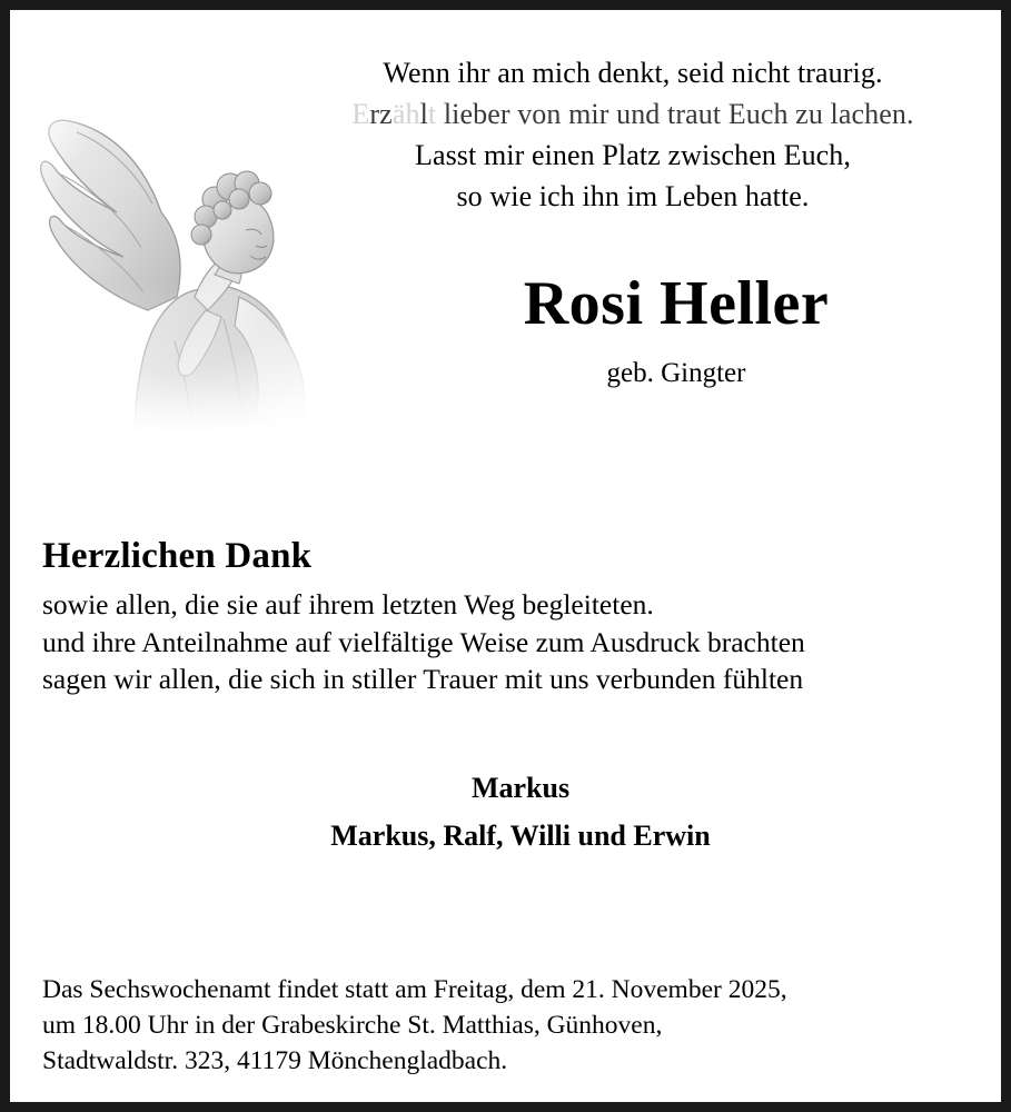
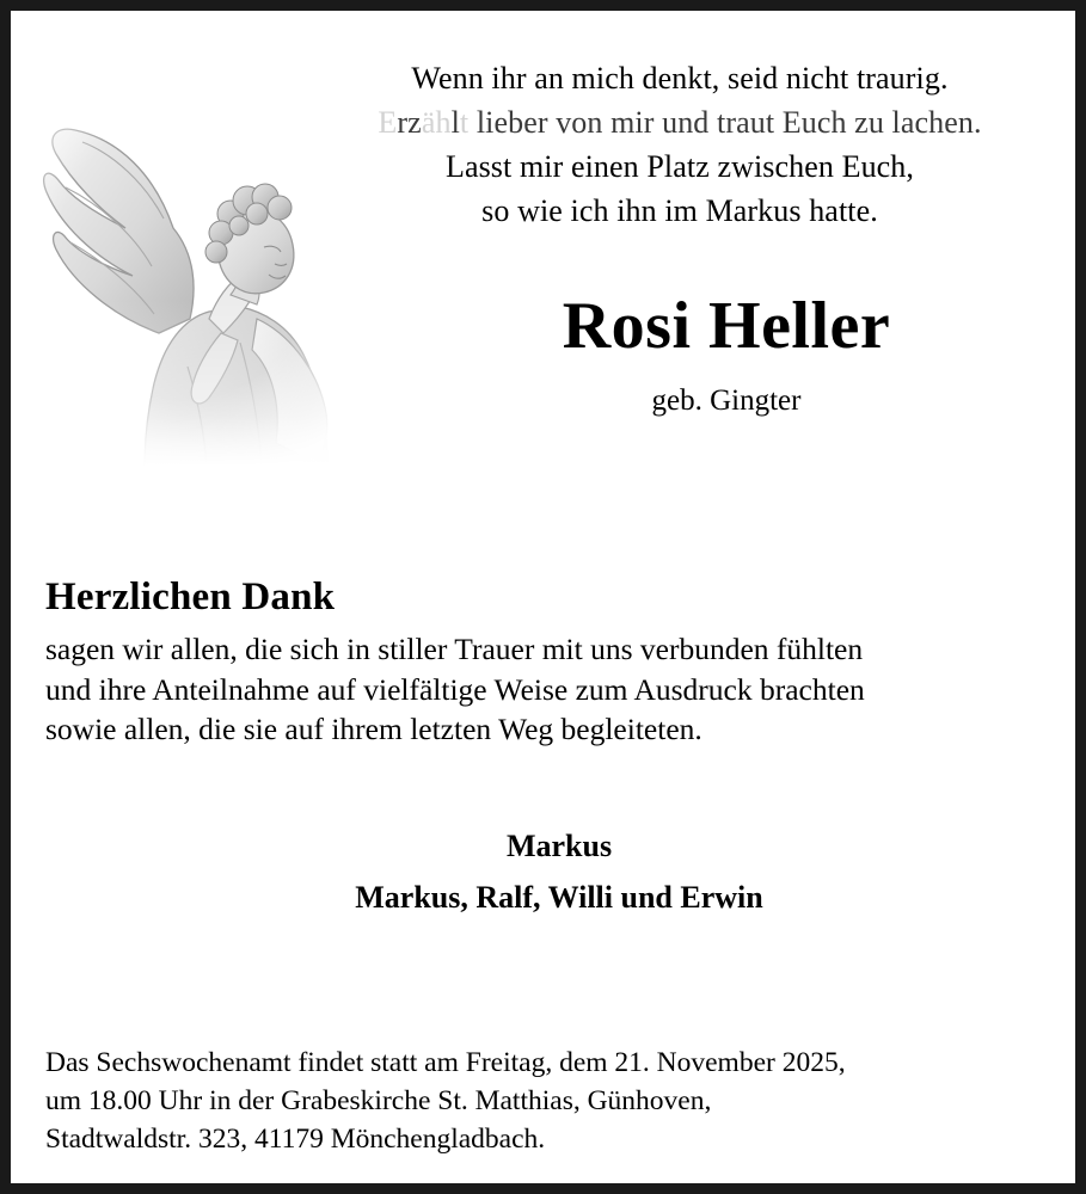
  Wenn ihr an mich denkt, seid nicht traurig.
  Erzählt lieber von mir und traut Euch zu lachen.
  Lasst mir einen Platz zwischen Euch,
- so wie ich ihn im Leben hatte.
+ so wie ich ihn im Markus hatte.
  Rosi Heller
  geb. Gingter
  Herzlichen Dank
- sowie allen, die sie auf ihrem letzten Weg begleiteten.
+ sagen wir allen, die sich in stiller Trauer mit uns verbunden fühlten
  und ihre Anteilnahme auf vielfältige Weise zum Ausdruck brachten
- sagen wir allen, die sich in stiller Trauer mit uns verbunden fühlten
+ sowie allen, die sie auf ihrem letzten Weg begleiteten.
  Markus
  Markus, Ralf, Willi und Erwin
  Das Sechswochenamt findet statt am Freitag, dem 21. November 2025,
  um 18.00 Uhr in der Grabeskirche St. Matthias, Günhoven,
  Stadtwaldstr. 323, 41179 Mönchengladbach.
